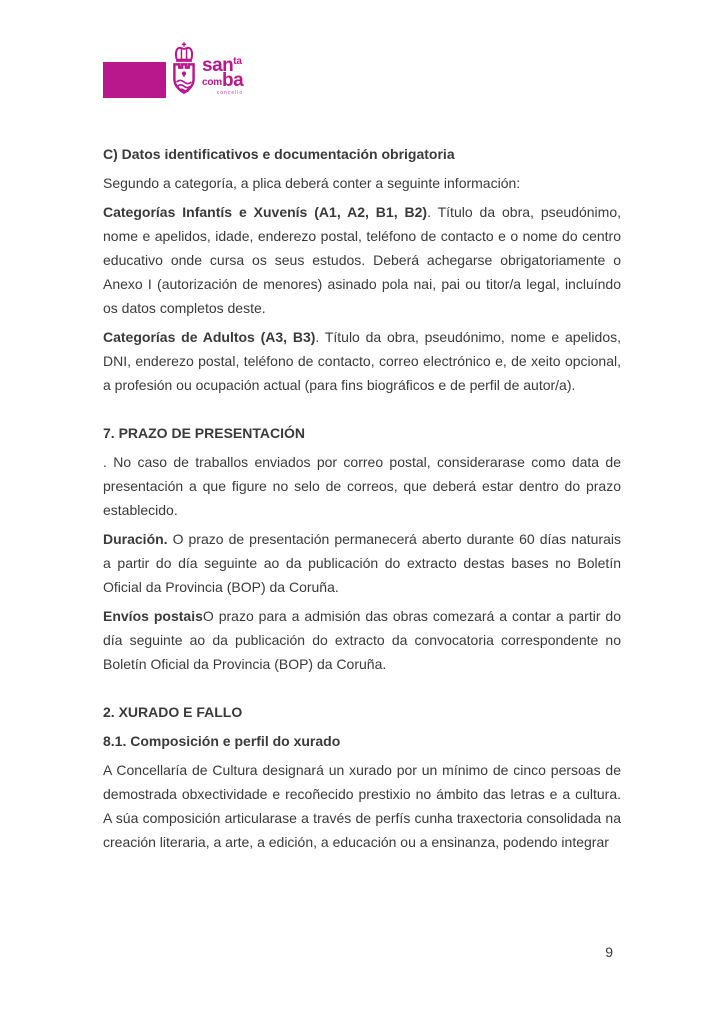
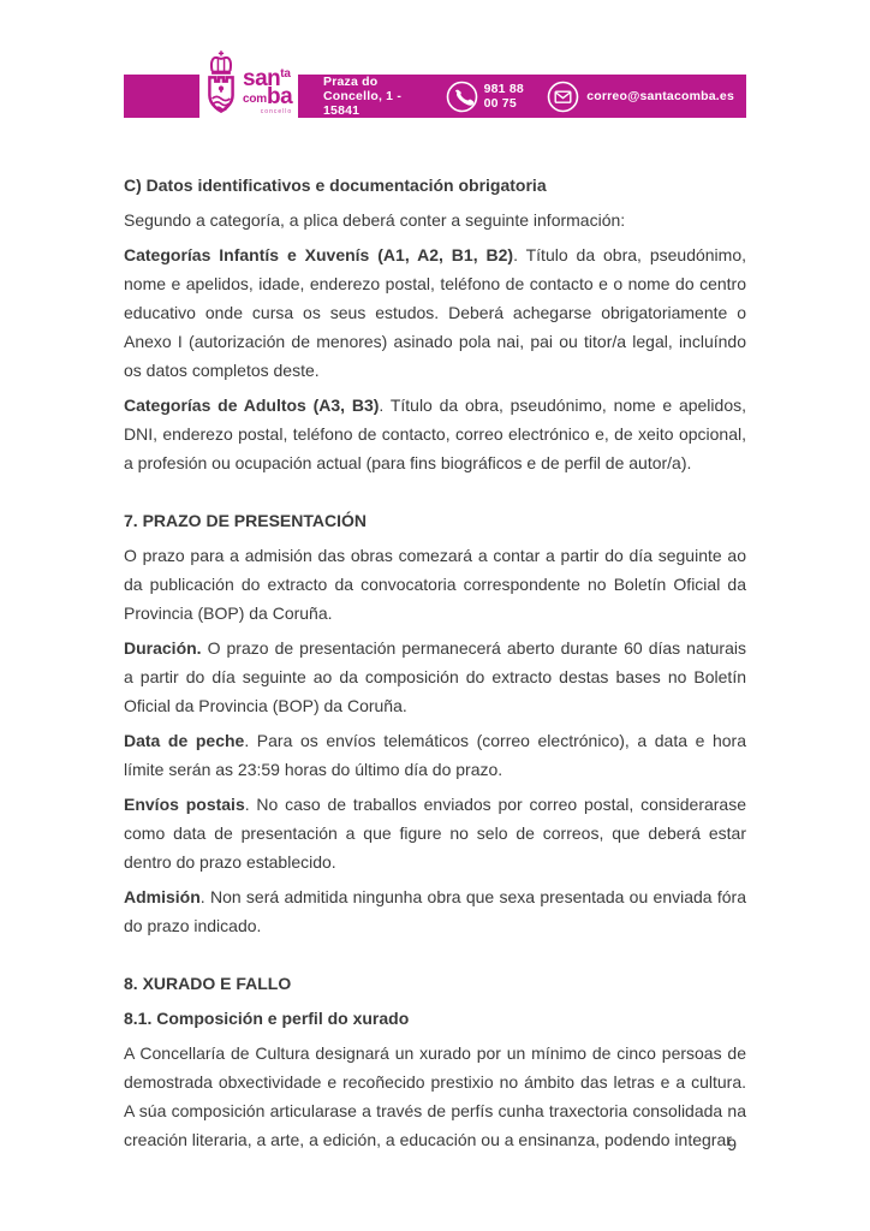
  san
  ta
  com
  ba
+ Praza do Concello, 1 - 15841
+ 981 88 00 75
+ correo@santacomba.es
  C) Datos identificativos e documentación obrigatoria
  Segundo a categoría, a plica deberá conter a seguinte información:
  Categorías Infantís e Xuvenís (A1, A2, B1, B2). Título da obra, pseudónimo, nome e apelidos, idade, enderezo postal, teléfono de contacto e o nome do centro educativo onde cursa os seus estudos. Deberá achegarse obrigatoriamente o Anexo I (autorización de menores) asinado pola nai, pai ou titor/a legal, incluíndo os datos completos deste.
  Categorías de Adultos (A3, B3). Título da obra, pseudónimo, nome e apelidos, DNI, enderezo postal, teléfono de contacto, correo electrónico e, de xeito opcional, a profesión ou ocupación actual (para fins biográficos e de perfil de autor/a).
  7. PRAZO DE PRESENTACIÓN
- . No caso de traballos enviados por correo postal, considerarase como data de presentación a que figure no selo de correos, que deberá estar dentro do prazo establecido.
+ O prazo para a admisión das obras comezará a contar a partir do día seguinte ao da publicación do extracto da convocatoria correspondente no Boletín Oficial da Provincia (BOP) da Coruña.
- Duración. O prazo de presentación permanecerá aberto durante 60 días naturais a partir do día seguinte ao da publicación do extracto destas bases no Boletín Oficial da Provincia (BOP) da Coruña.
+ Duración. O prazo de presentación permanecerá aberto durante 60 días naturais a partir do día seguinte ao da composición do extracto destas bases no Boletín Oficial da Provincia (BOP) da Coruña.
+ Data de peche. Para os envíos telemáticos (correo electrónico), a data e hora límite serán as 23:59 horas do último día do prazo.
- Envíos postaisO prazo para a admisión das obras comezará a contar a partir do día seguinte ao da publicación do extracto da convocatoria correspondente no Boletín Oficial da Provincia (BOP) da Coruña.
+ Envíos postais. No caso de traballos enviados por correo postal, considerarase como data de presentación a que figure no selo de correos, que deberá estar dentro do prazo establecido.
+ Admisión. Non será admitida ningunha obra que sexa presentada ou enviada fóra do prazo indicado.
- 2. XURADO E FALLO
+ 8. XURADO E FALLO
  8.1. Composición e perfil do xurado
  A Concellaría de Cultura designará un xurado por un mínimo de cinco persoas de demostrada obxectividade e recoñecido prestixio no ámbito das letras e a cultura. A súa composición articularase a través de perfís cunha traxectoria consolidada na creación literaria, a arte, a edición, a educación ou a ensinanza, podendo integrar
  9
